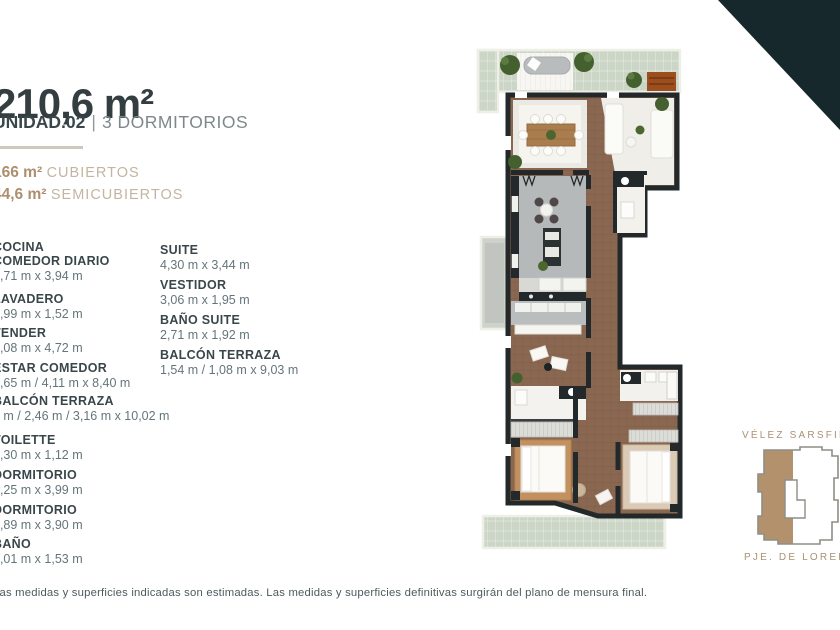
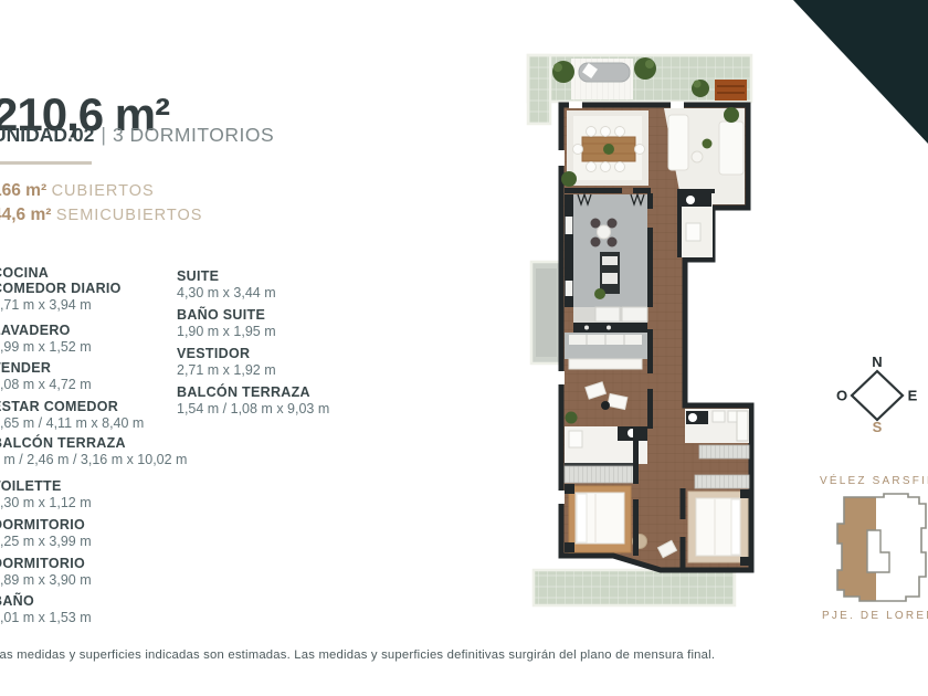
  210,6 m²
  NIDAD.02 | 3 DORMITORIOS
  66 m² CUBIERTOS
  4,6 m² SEMICUBIERTOS
  OCINA
  OMEDOR DIARIO
  ,71 m x 3,94 m
  AVADERO
  ,99 m x 1,52 m
  ENDER
  ,08 m x 4,72 m
  STAR COMEDOR
  ,65 m / 4,11 m x 8,40 m
  ALCÓN TERRAZA
  m / 2,46 m / 3,16 m x 10,02 m
  OILETTE
  ,30 m x 1,12 m
  ORMITORIO
  ,25 m x 3,99 m
  ORMITORIO
  ,89 m x 3,90 m
  AÑO
  ,01 m x 1,53 m
  SUITE
  4,30 m x 3,44 m
- VESTIDOR
+ BAÑO SUITE
- 3,06 m x 1,95 m
+ 1,90 m x 1,95 m
- BAÑO SUITE
+ VESTIDOR
  2,71 m x 1,92 m
  BALCÓN TERRAZA
  1,54 m / 1,08 m x 9,03 m
+ N
+ E
+ O
+ S
  VÉLEZ SARSFI
  PJE. DE LORE
  as medidas y superficies indicadas son estimadas. Las medidas y superficies definitivas surgirán del plano de mensura final.
